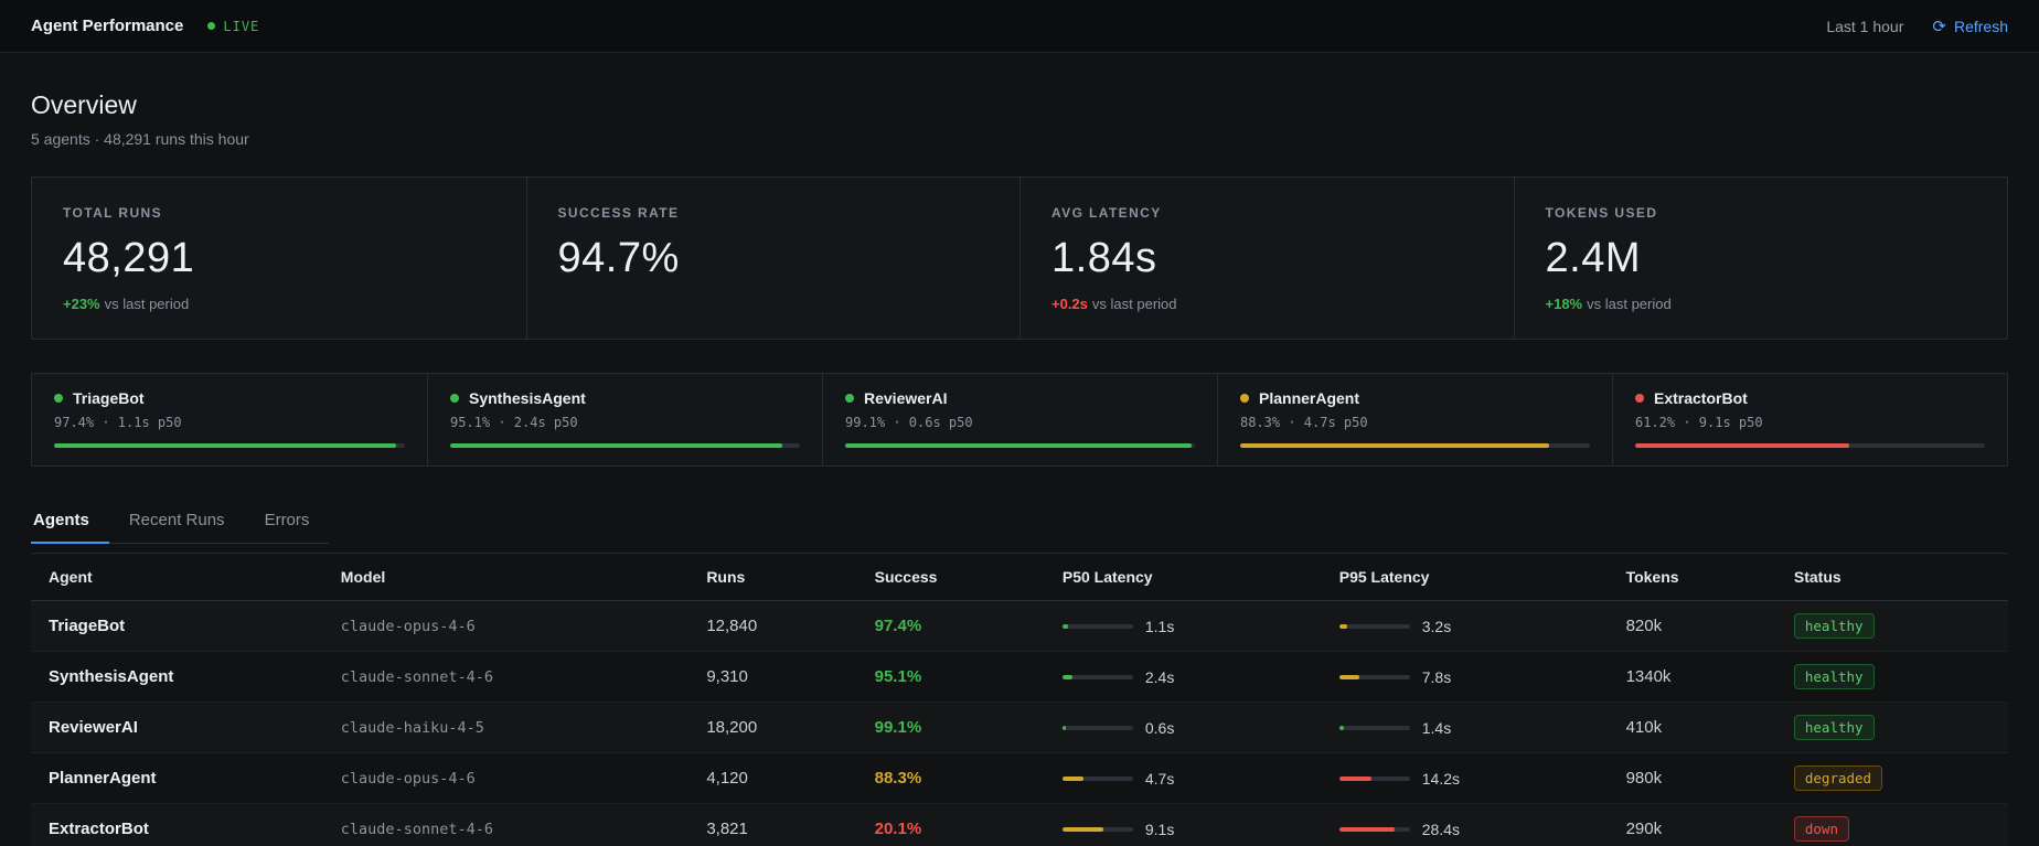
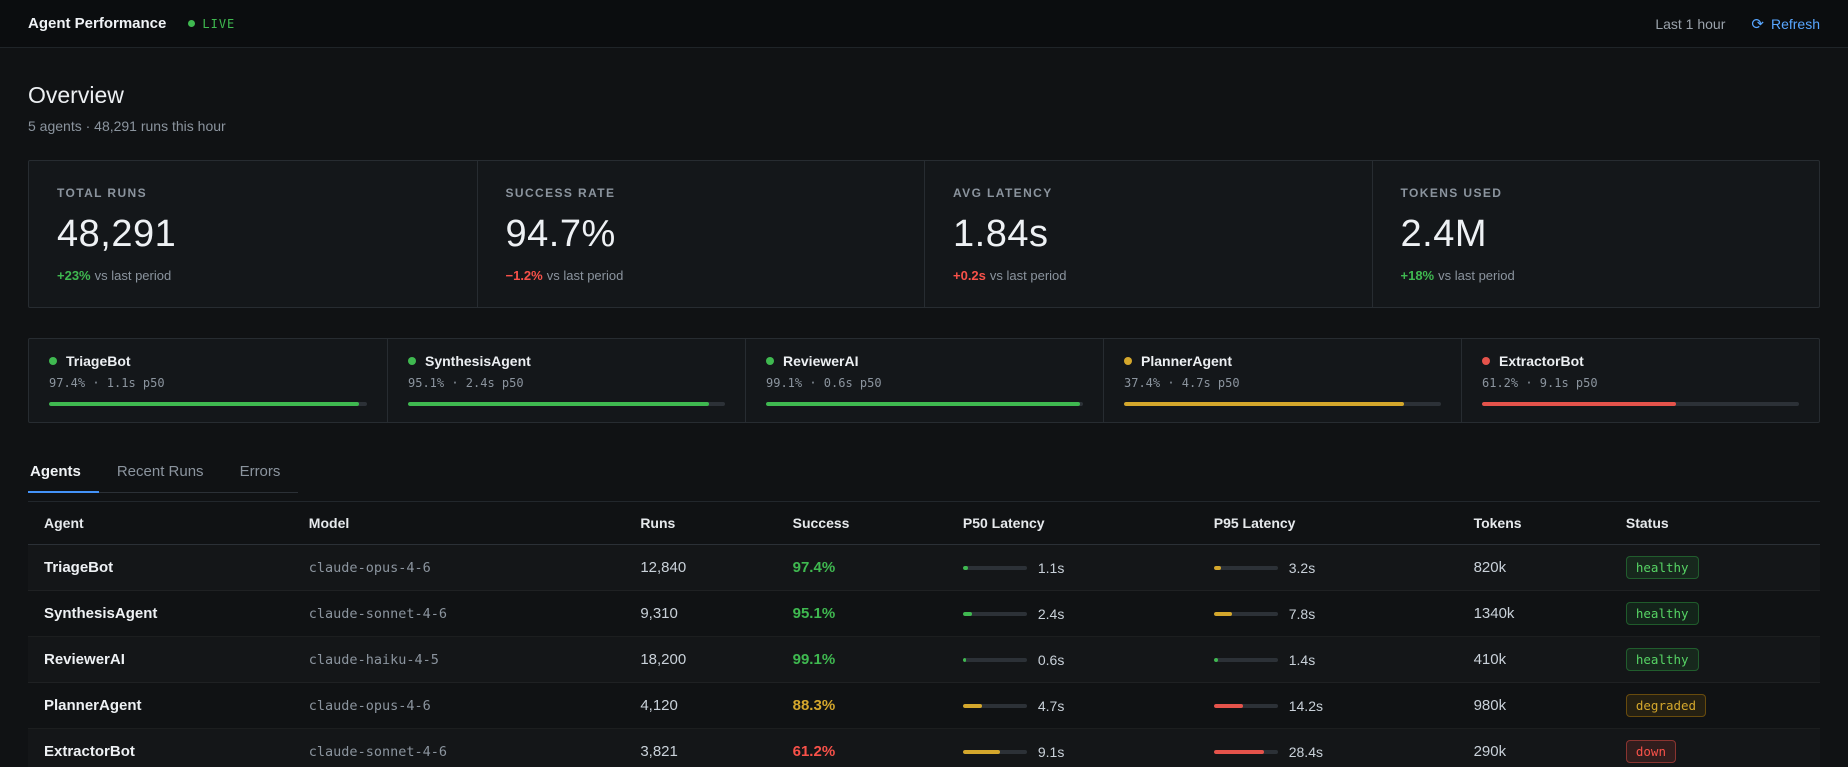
  Agent Performance
  LIVE
  Last 1 hour
  ⟳
  Refresh
  Overview
  5 agents · 48,291 runs this hour
  TOTAL RUNS
  48,291
  +23% vs last period
  SUCCESS RATE
  94.7%
+ −1.2% vs last period
  AVG LATENCY
  1.84s
  +0.2s vs last period
  TOKENS USED
  2.4M
  +18% vs last period
  TriageBot
  97.4% · 1.1s p50
  SynthesisAgent
  95.1% · 2.4s p50
  ReviewerAI
  99.1% · 0.6s p50
  PlannerAgent
- 88.3% · 4.7s p50
+ 37.4% · 4.7s p50
  ExtractorBot
  61.2% · 9.1s p50
  Agents
  Recent Runs
  Errors
  Agent	Model	Runs	Success	P50 Latency	P95 Latency	Tokens	Status
  TriageBot	claude-opus-4-6	12,840	97.4%	1.1s	3.2s	820k	healthy
  SynthesisAgent	claude-sonnet-4-6	9,310	95.1%	2.4s	7.8s	1340k	healthy
  ReviewerAI	claude-haiku-4-5	18,200	99.1%	0.6s	1.4s	410k	healthy
  PlannerAgent	claude-opus-4-6	4,120	88.3%	4.7s	14.2s	980k	degraded
- ExtractorBot	claude-sonnet-4-6	3,821	20.1%	9.1s	28.4s	290k	down
+ ExtractorBot	claude-sonnet-4-6	3,821	61.2%	9.1s	28.4s	290k	down
